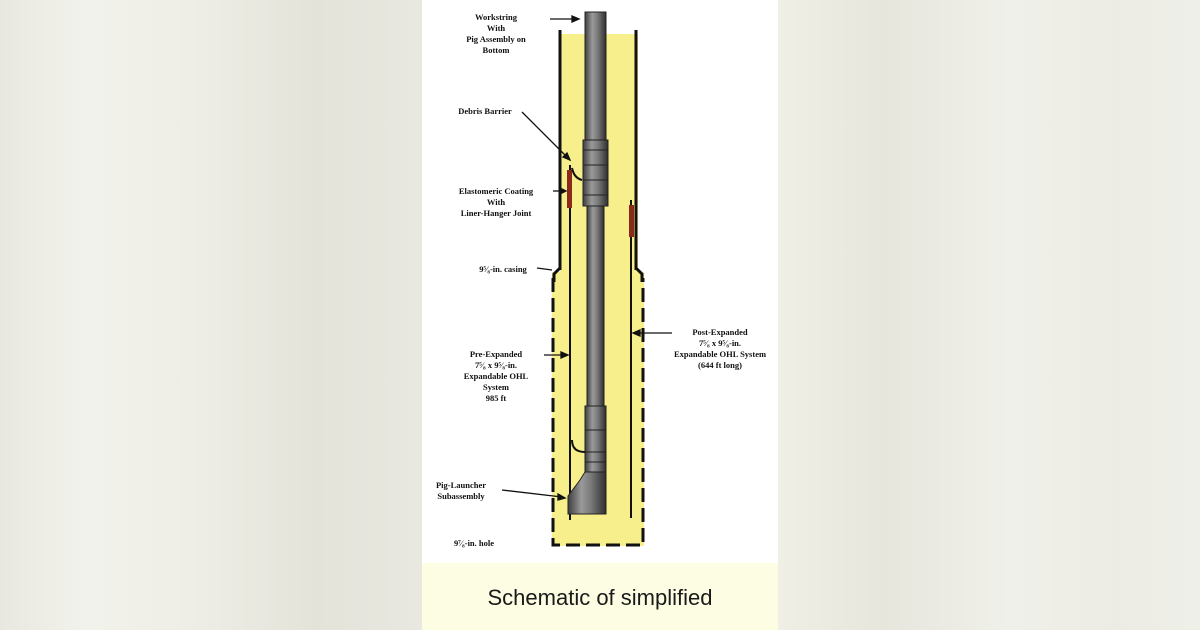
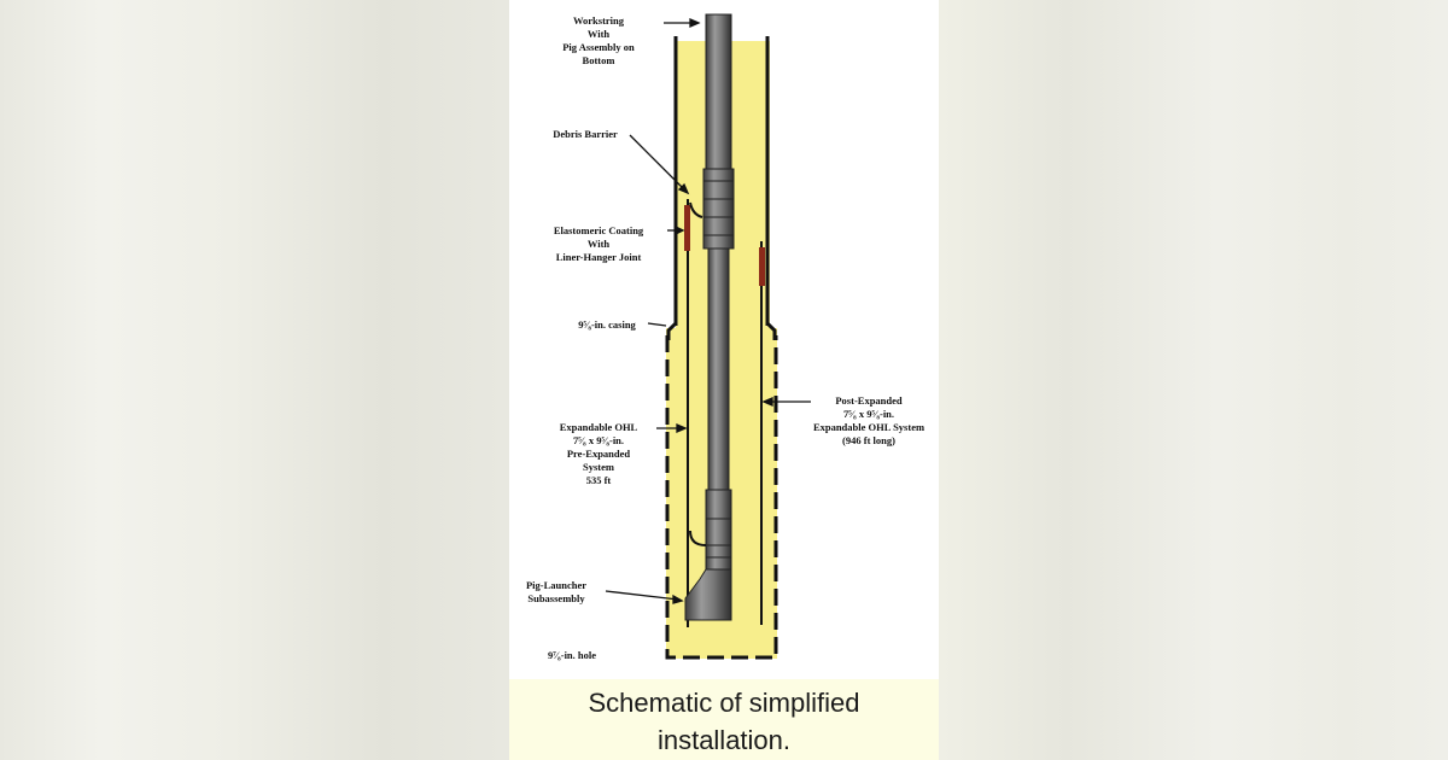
  Workstring
  With
  Pig Assembly on
  Bottom
  Debris Barrier
  Elastomeric Coating
  With
  Liner-Hanger Joint
  9⁵⁄₈-in. casing
- Pre-Expanded
+ Expandable OHL
  7⁵⁄₈ x 9⁵⁄₈-in.
- Expandable OHL
+ Pre-Expanded
  System
- 985 ft
+ 535 ft
  Post-Expanded
  7⁵⁄₈ x 9⁵⁄₈-in.
  Expandable OHL System
- (644 ft long)
+ (946 ft long)
  Pig-Launcher
  Subassembly
  9⁷⁄₈-in. hole
  Schematic of simplified
+ installation.
